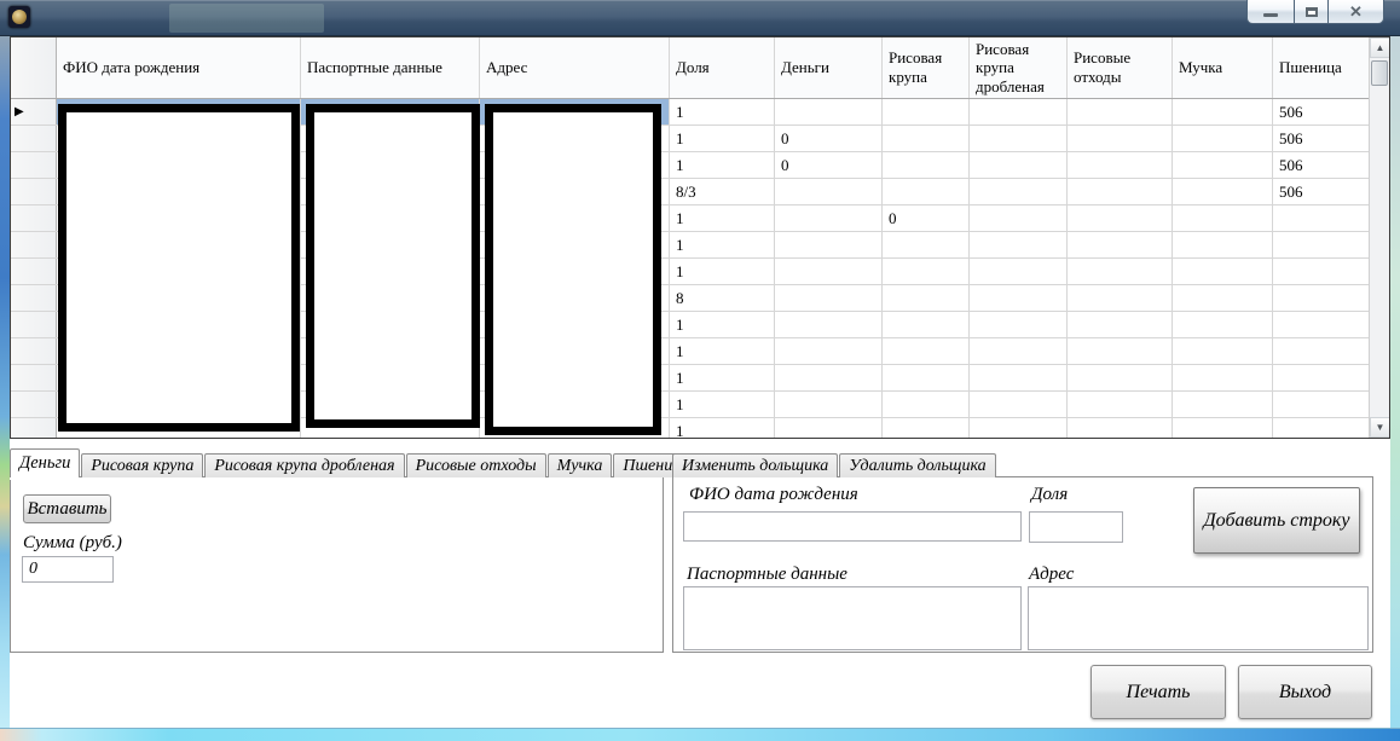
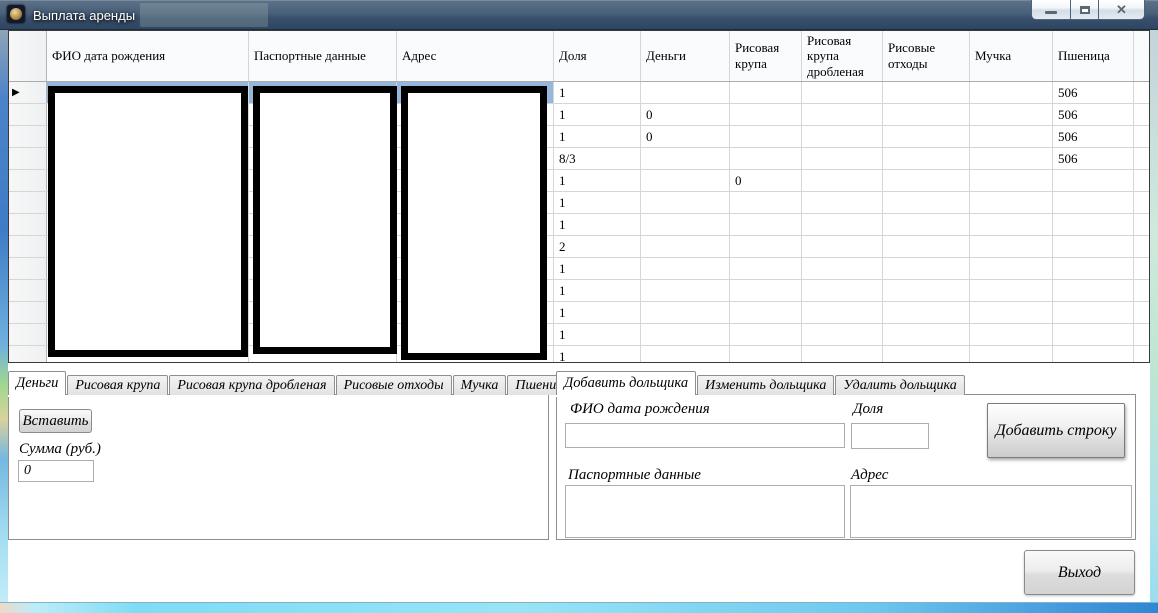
+ Выплата аренды
  ✕
  ФИО дата рождения
  Паспортные данные
  Адрес
  Доля
  Деньги
  Рисовая крупа
  Рисовая крупа дробленая
  Рисовые отходы
  Мучка
  Пшеница
  ▶
  1
  506
  1
  0
  506
  1
  0
  506
  8/3
  506
  1
  0
  1
  1
- 8
+ 2
  1
  1
  1
  1
  1
- ▲
- ▼
  Деньги
  Рисовая крупа
  Рисовая крупа дробленая
  Рисовые отходы
  Мучка
  Пшени
  Вставить
  Сумма (руб.)
  0
+ Добавить дольщика
  Изменить дольщика
  Удалить дольщика
  ФИО дата рождения
  Доля
  Добавить строку
  Паспортные данные
  Адрес
- Печать
  Выход
